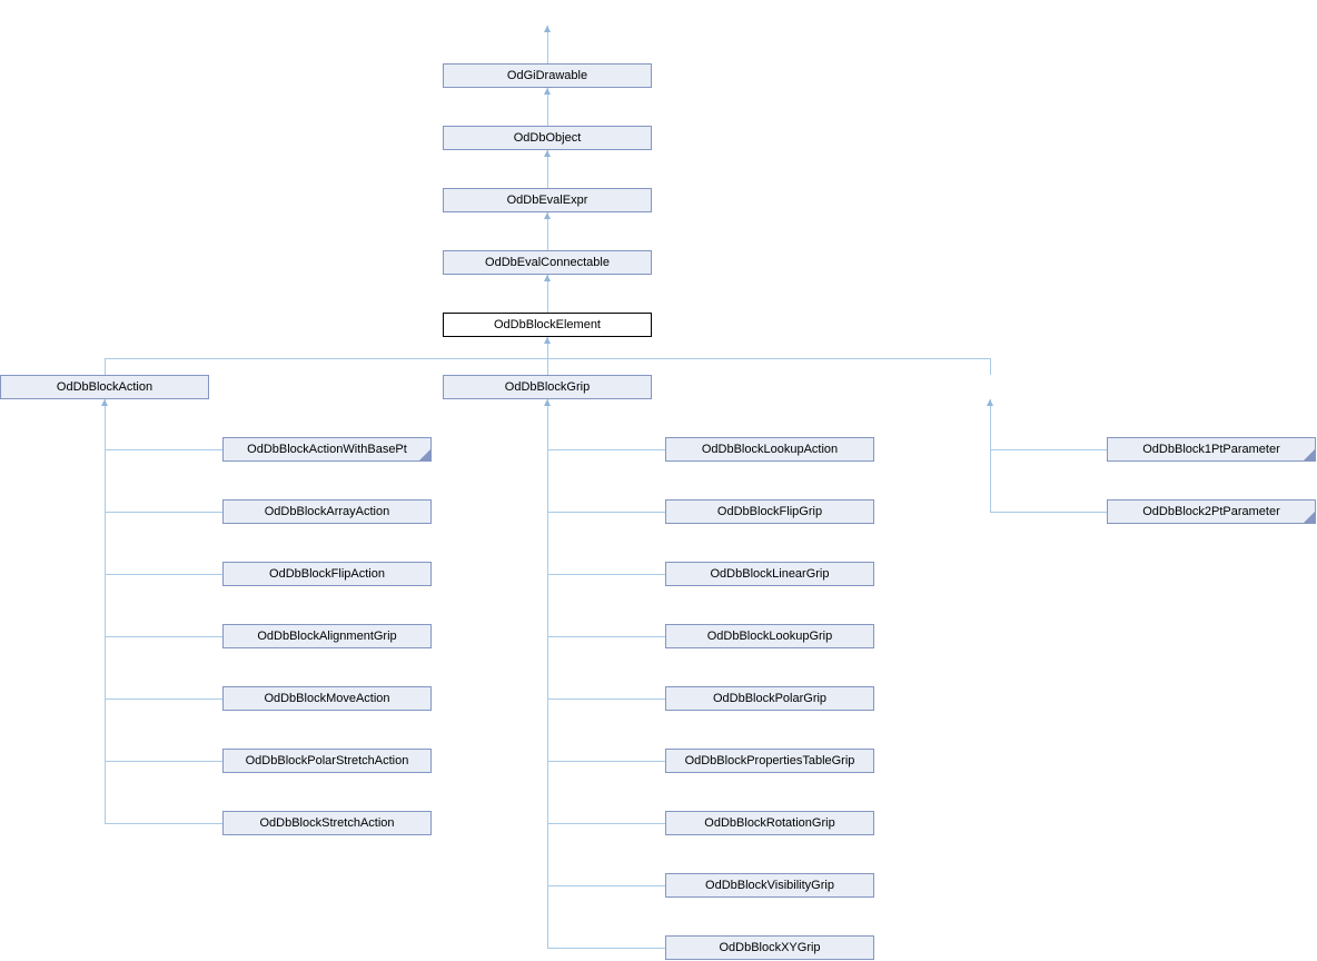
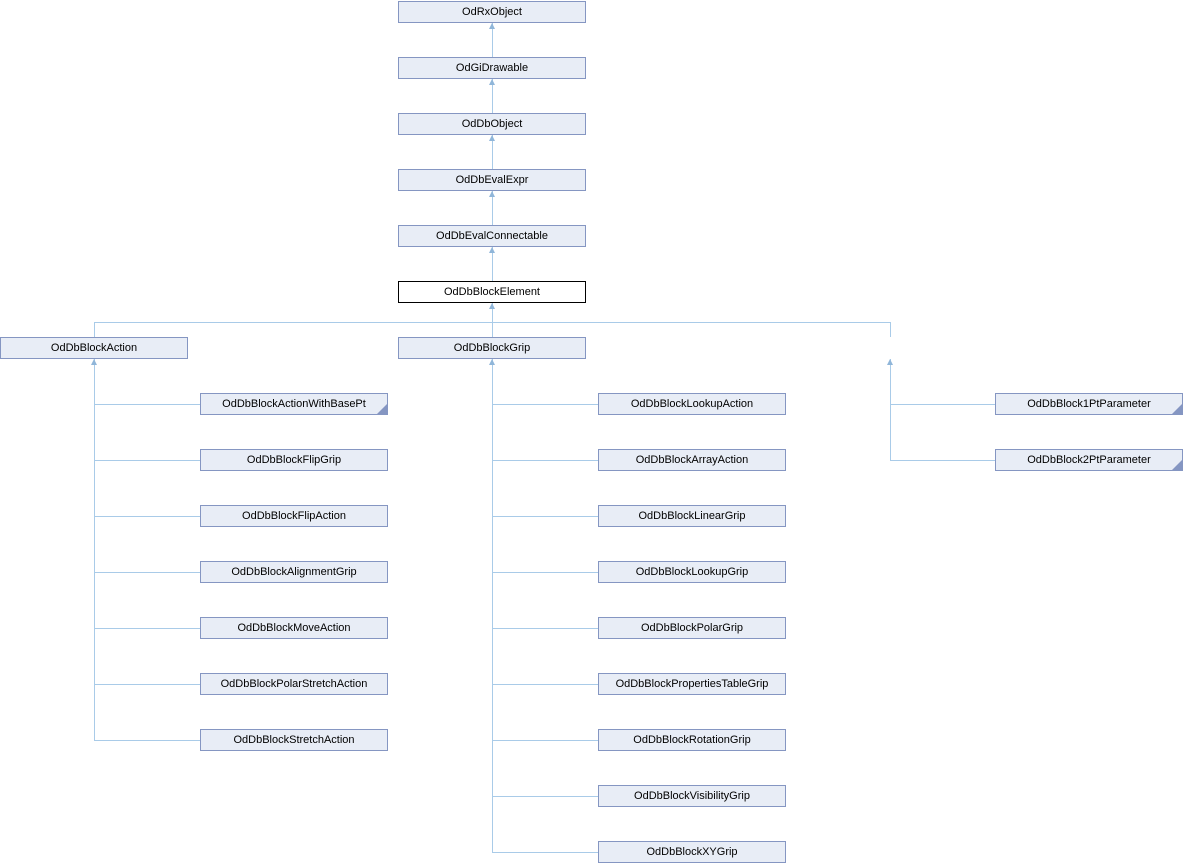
+ OdRxObject
  OdGiDrawable
  OdDbObject
  OdDbEvalExpr
  OdDbEvalConnectable
  OdDbBlockElement
  OdDbBlockAction
  OdDbBlockGrip
  OdDbBlockActionWithBasePt
- OdDbBlockArrayAction
+ OdDbBlockFlipGrip
  OdDbBlockFlipAction
  OdDbBlockAlignmentGrip
  OdDbBlockMoveAction
  OdDbBlockPolarStretchAction
  OdDbBlockStretchAction
  OdDbBlockLookupAction
- OdDbBlockFlipGrip
+ OdDbBlockArrayAction
  OdDbBlockLinearGrip
  OdDbBlockLookupGrip
  OdDbBlockPolarGrip
  OdDbBlockPropertiesTableGrip
  OdDbBlockRotationGrip
  OdDbBlockVisibilityGrip
  OdDbBlockXYGrip
  OdDbBlock1PtParameter
  OdDbBlock2PtParameter
